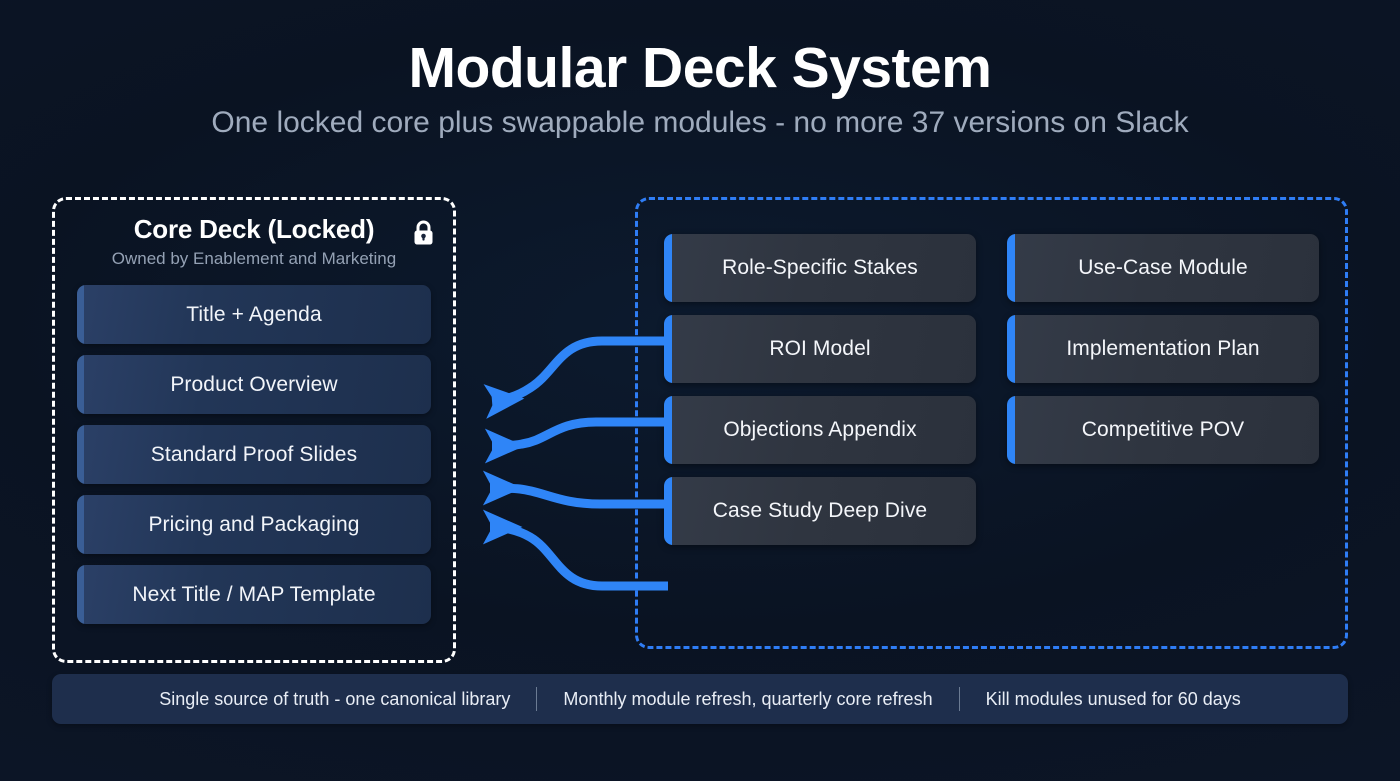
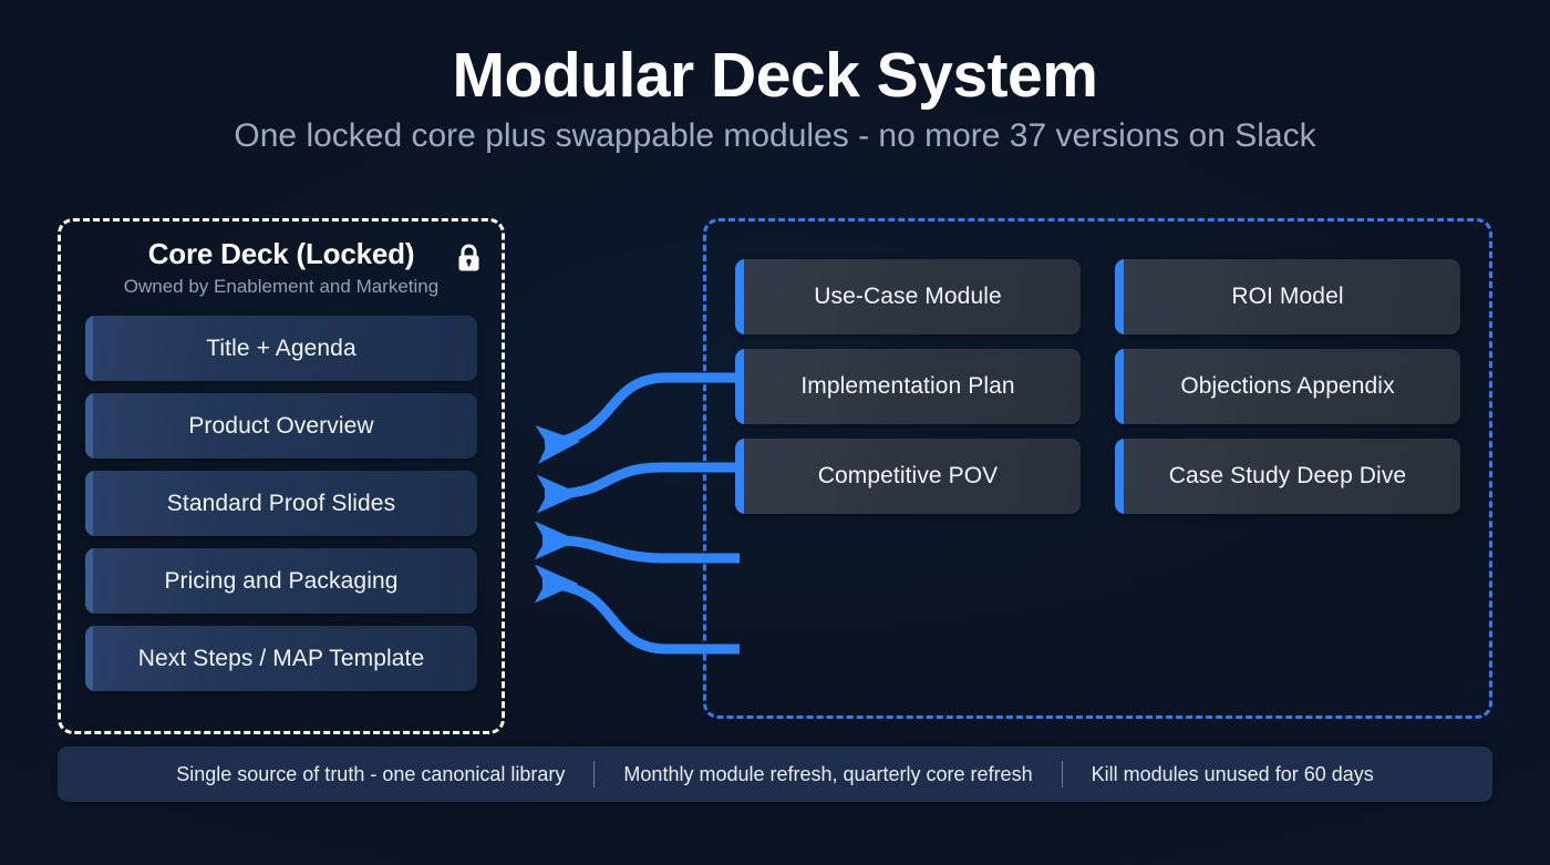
  Modular Deck System
  One locked core plus swappable modules - no more 37 versions on Slack
  Core Deck (Locked)
  Owned by Enablement and Marketing
  Title + Agenda
  Product Overview
  Standard Proof Slides
  Pricing and Packaging
- Next Title / MAP Template
+ Next Steps / MAP Template
- Role-Specific Stakes
  Use-Case Module
  ROI Model
  Implementation Plan
  Objections Appendix
  Competitive POV
  Case Study Deep Dive
  Single source of truth - one canonical library
  Monthly module refresh, quarterly core refresh
  Kill modules unused for 60 days
